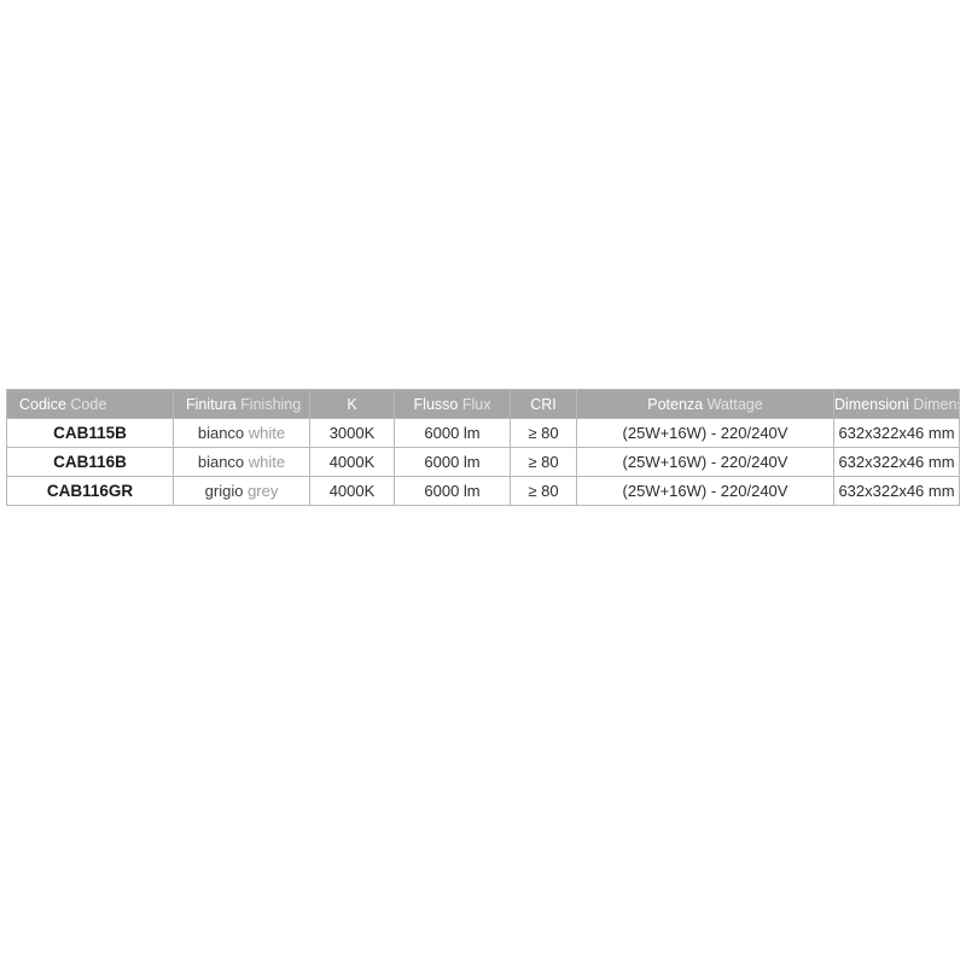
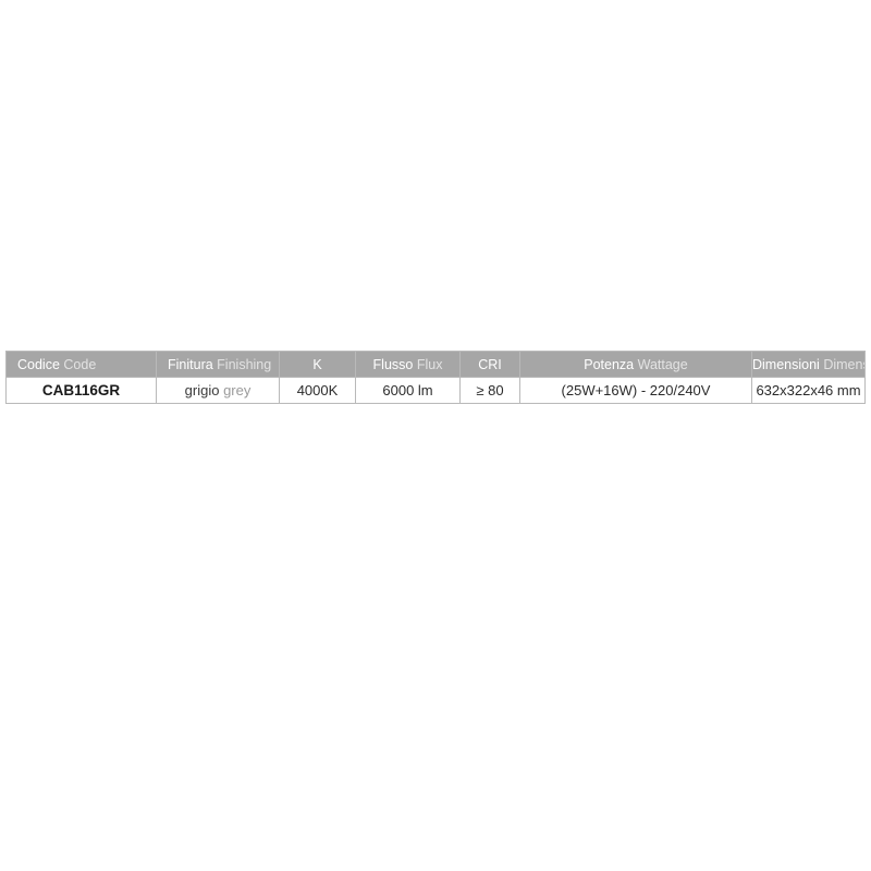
  Codice Code	Finitura Finishing	K	Flusso Flux	CRI	Potenza Wattage	Dimensioni Dimen
- CAB115B	bianco white	3000K	6000 lm	≥ 80	(25W+16W) - 220/240V	632x322x46 mm
- CAB116B	bianco white	4000K	6000 lm	≥ 80	(25W+16W) - 220/240V	632x322x46 mm
  CAB116GR	grigio grey	4000K	6000 lm	≥ 80	(25W+16W) - 220/240V	632x322x46 mm
